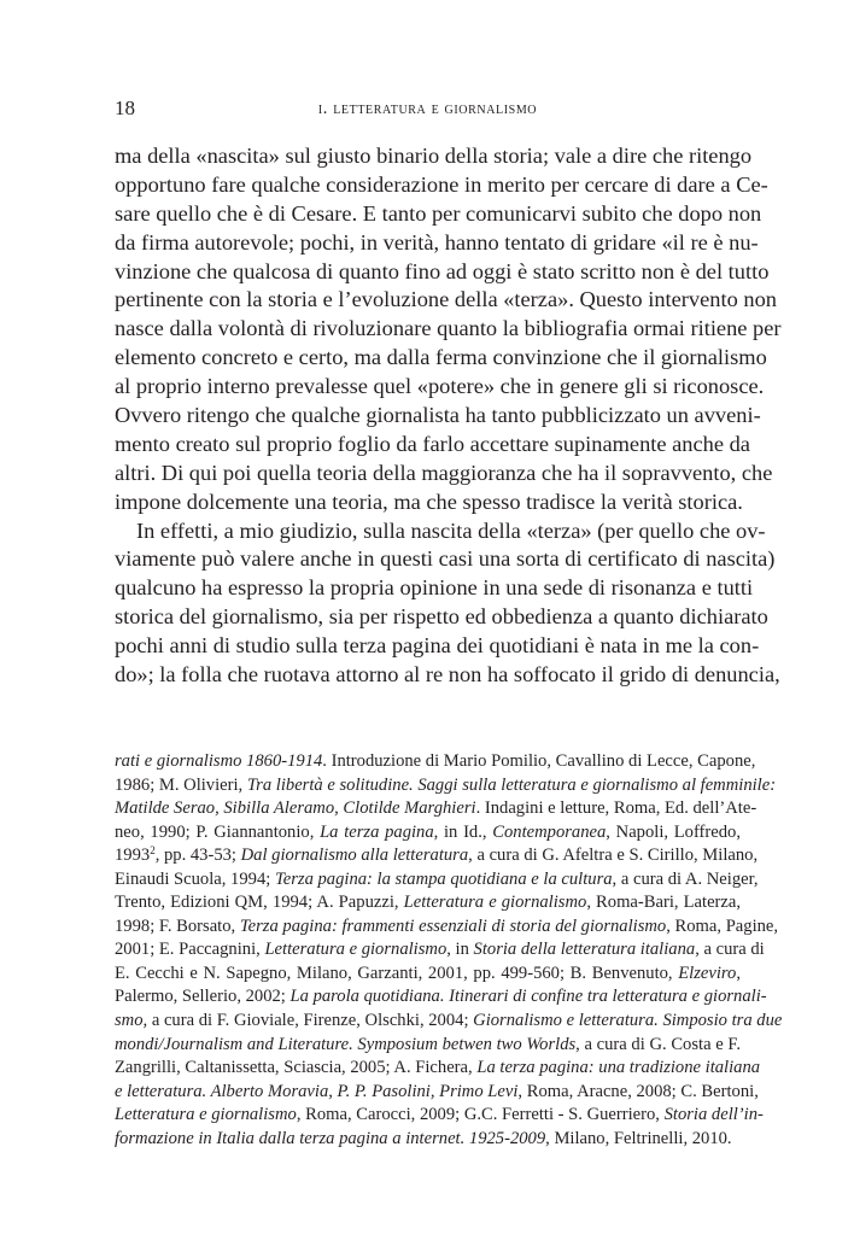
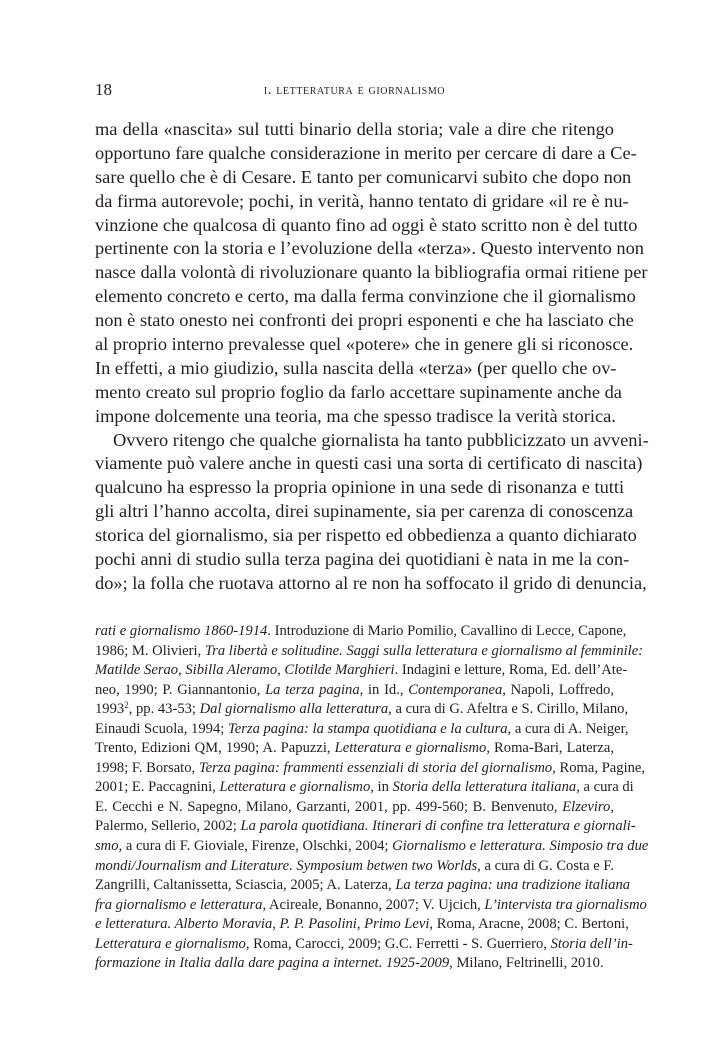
  18
  i. letteratura e giornalismo
- ma della «nascita» sul giusto binario della storia; vale a dire che ritengo
+ ma della «nascita» sul tutti binario della storia; vale a dire che ritengo
  opportuno fare qualche considerazione in merito per cercare di dare a Ce-
  sare quello che è di Cesare. E tanto per comunicarvi subito che dopo non
  da firma autorevole; pochi, in verità, hanno tentato di gridare «il re è nu-
  vinzione che qualcosa di quanto fino ad oggi è stato scritto non è del tutto
  pertinente con la storia e l’evoluzione della «terza». Questo intervento non
  nasce dalla volontà di rivoluzionare quanto la bibliografia ormai ritiene per
  elemento concreto e certo, ma dalla ferma convinzione che il giornalismo
+ non è stato onesto nei confronti dei propri esponenti e che ha lasciato che
  al proprio interno prevalesse quel «potere» che in genere gli si riconosce.
- Ovvero ritengo che qualche giornalista ha tanto pubblicizzato un avveni-
+ In effetti, a mio giudizio, sulla nascita della «terza» (per quello che ov-
  mento creato sul proprio foglio da farlo accettare supinamente anche da
- altri. Di qui poi quella teoria della maggioranza che ha il sopravvento, che
  impone dolcemente una teoria, ma che spesso tradisce la verità storica.
- In effetti, a mio giudizio, sulla nascita della «terza» (per quello che ov-
+ Ovvero ritengo che qualche giornalista ha tanto pubblicizzato un avveni-
  viamente può valere anche in questi casi una sorta di certificato di nascita)
  qualcuno ha espresso la propria opinione in una sede di risonanza e tutti
+ gli altri l’hanno accolta, direi supinamente, sia per carenza di conoscenza
  storica del giornalismo, sia per rispetto ed obbedienza a quanto dichiarato
  pochi anni di studio sulla terza pagina dei quotidiani è nata in me la con-
  do»; la folla che ruotava attorno al re non ha soffocato il grido di denuncia,
  rati e giornalismo 1860-1914. Introduzione di Mario Pomilio, Cavallino di Lecce, Capone,
  1986; M. Olivieri, Tra libertà e solitudine. Saggi sulla letteratura e giornalismo al femminile:
  Matilde Serao, Sibilla Aleramo, Clotilde Marghieri. Indagini e letture, Roma, Ed. dell’Ate-
  neo, 1990; P. Giannantonio, La terza pagina, in Id., Contemporanea, Napoli, Loffredo,
  19932, pp. 43-53; Dal giornalismo alla letteratura, a cura di G. Afeltra e S. Cirillo, Milano,
  Einaudi Scuola, 1994; Terza pagina: la stampa quotidiana e la cultura, a cura di A. Neiger,
- Trento, Edizioni QM, 1994; A. Papuzzi, Letteratura e giornalismo, Roma-Bari, Laterza,
+ Trento, Edizioni QM, 1990; A. Papuzzi, Letteratura e giornalismo, Roma-Bari, Laterza,
  1998; F. Borsato, Terza pagina: frammenti essenziali di storia del giornalismo, Roma, Pagine,
  2001; E. Paccagnini, Letteratura e giornalismo, in Storia della letteratura italiana, a cura di
  E. Cecchi e N. Sapegno, Milano, Garzanti, 2001, pp. 499-560; B. Benvenuto, Elzeviro,
  Palermo, Sellerio, 2002; La parola quotidiana. Itinerari di confine tra letteratura e giornali-
  smo, a cura di F. Gioviale, Firenze, Olschki, 2004; Giornalismo e letteratura. Simposio tra due
  mondi/Journalism and Literature. Symposium betwen two Worlds, a cura di G. Costa e F.
- Zangrilli, Caltanissetta, Sciascia, 2005; A. Fichera, La terza pagina: una tradizione italiana
+ Zangrilli, Caltanissetta, Sciascia, 2005; A. Laterza, La terza pagina: una tradizione italiana
+ fra giornalismo e letteratura, Acireale, Bonanno, 2007; V. Ujcich, L’intervista tra giornalismo
  e letteratura. Alberto Moravia, P. P. Pasolini, Primo Levi, Roma, Aracne, 2008; C. Bertoni,
  Letteratura e giornalismo, Roma, Carocci, 2009; G.C. Ferretti - S. Guerriero, Storia dell’in-
- formazione in Italia dalla terza pagina a internet. 1925-2009, Milano, Feltrinelli, 2010.
+ formazione in Italia dalla dare pagina a internet. 1925-2009, Milano, Feltrinelli, 2010.
